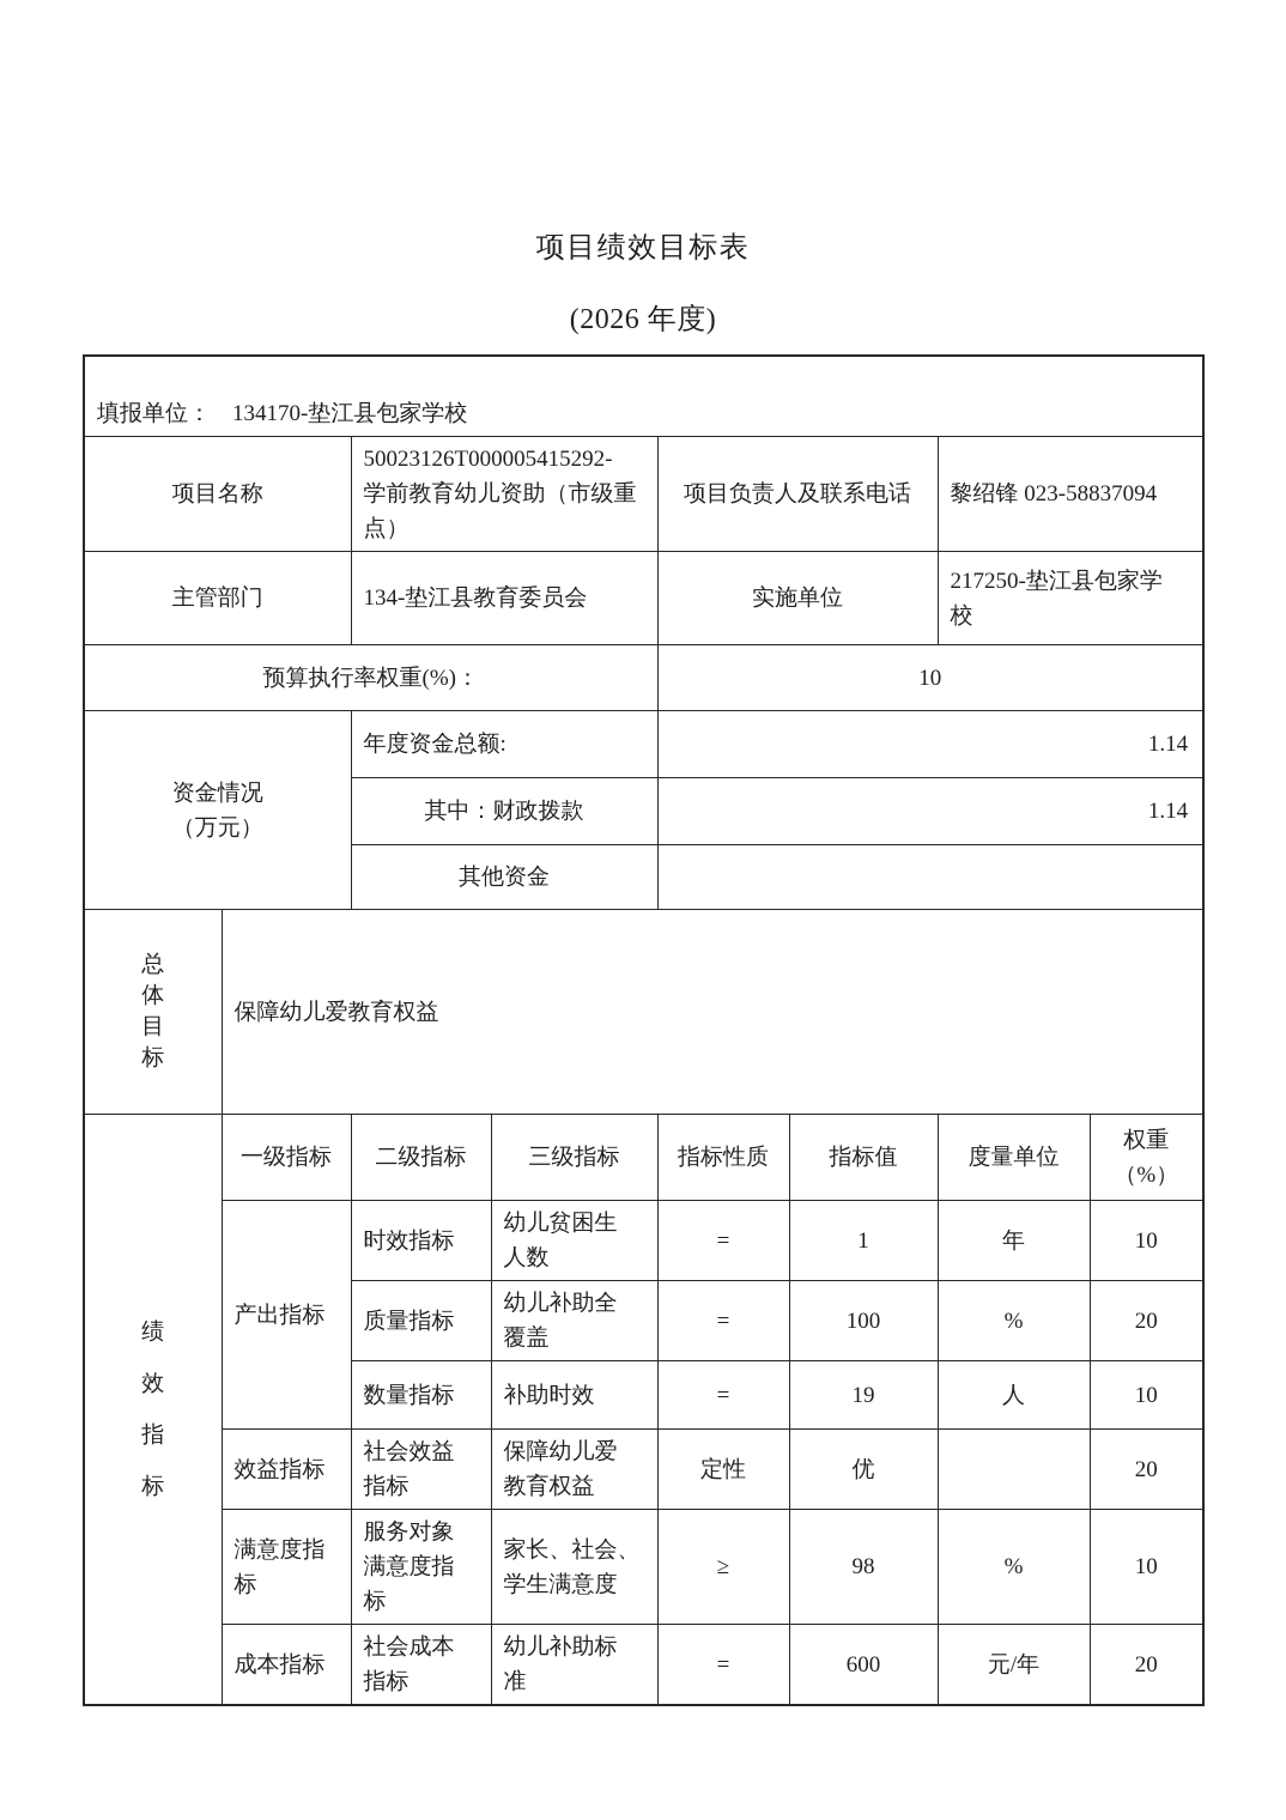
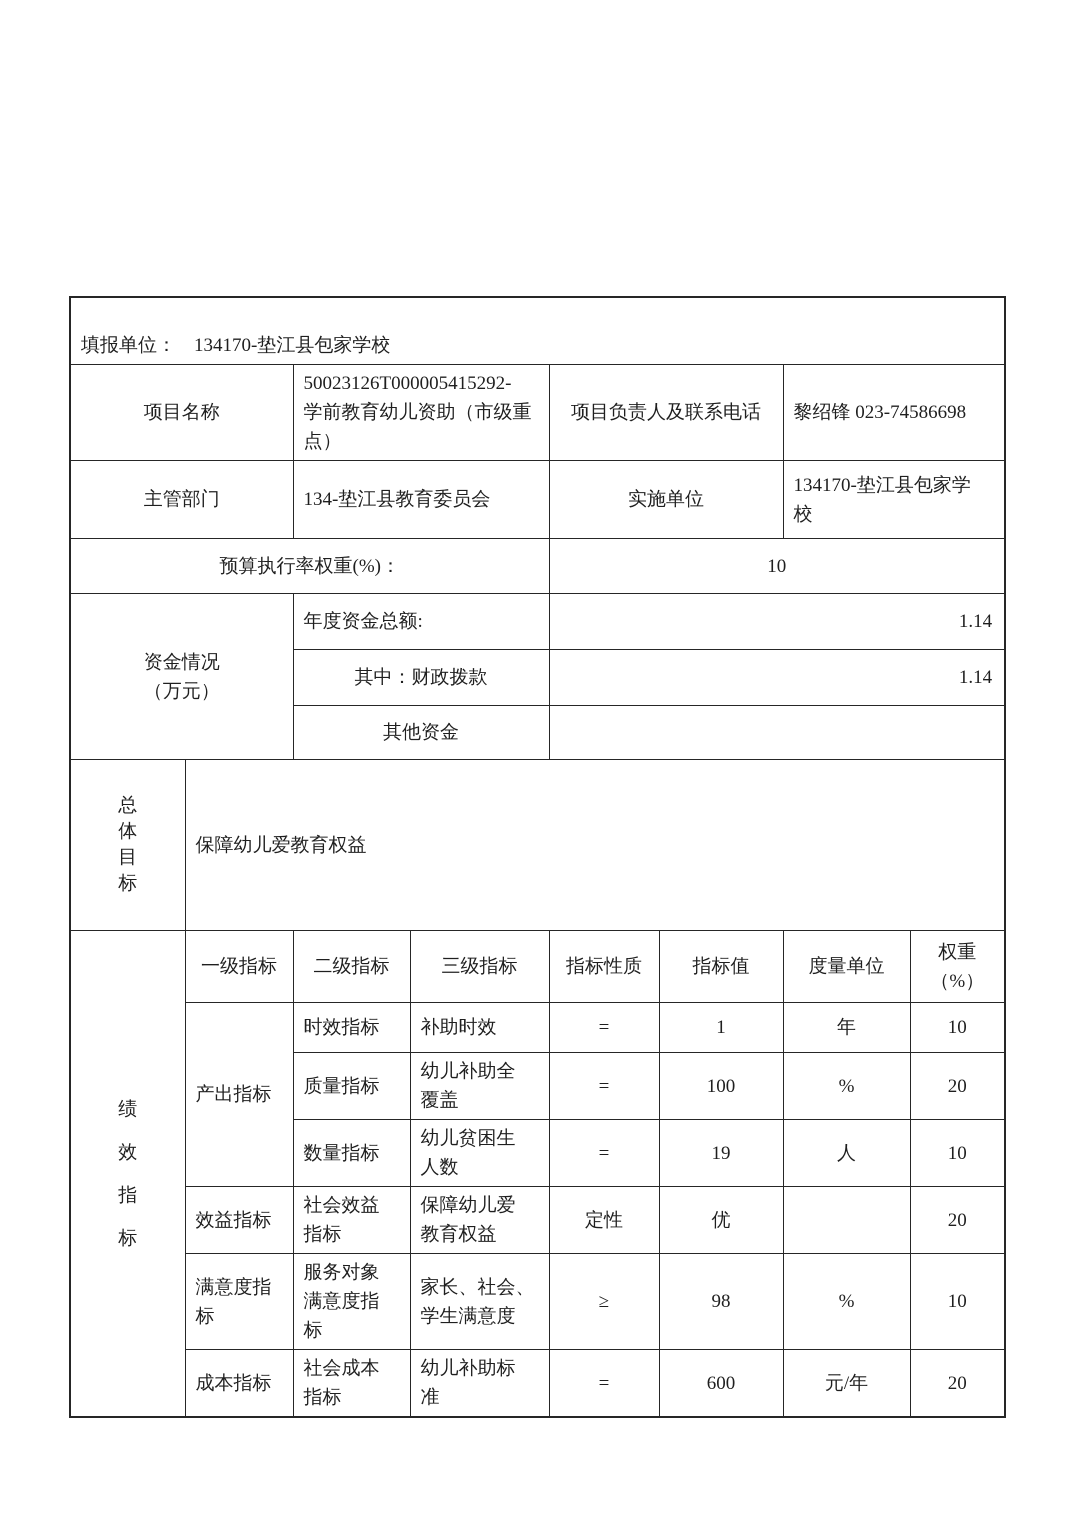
- 项目绩效目标表
- (2026 年度)
  填报单位： 134170-垫江县包家学校
- 项目名称	50023126T000005415292- 学前教育幼儿资助（市级重 点）	项目负责人及联系电话	黎绍锋 023-58837094
+ 项目名称	50023126T000005415292- 学前教育幼儿资助（市级重 点）	项目负责人及联系电话	黎绍锋 023-74586698
- 主管部门	134-垫江县教育委员会	实施单位	217250-垫江县包家学 校
+ 主管部门	134-垫江县教育委员会	实施单位	134170-垫江县包家学 校
  预算执行率权重(%)：	10
  资金情况 （万元）	年度资金总额:	1.14
  其中：财政拨款	1.14
  其他资金
  总体目标	保障幼儿爱教育权益
  绩效指标	一级指标	二级指标	三级指标	指标性质	指标值	度量单位	权重（%）
- 产出指标	时效指标	幼儿贫困生 人数	=	1	年	10
+ 产出指标	时效指标	补助时效	=	1	年	10
  质量指标	幼儿补助全 覆盖	=	100	%	20
- 数量指标	补助时效	=	19	人	10
+ 数量指标	幼儿贫困生 人数	=	19	人	10
  效益指标	社会效益 指标	保障幼儿爱 教育权益	定性	优		20
  满意度指 标	服务对象 满意度指 标	家长、社会、 学生满意度	≥	98	%	10
  成本指标	社会成本 指标	幼儿补助标 准	=	600	元/年	20
